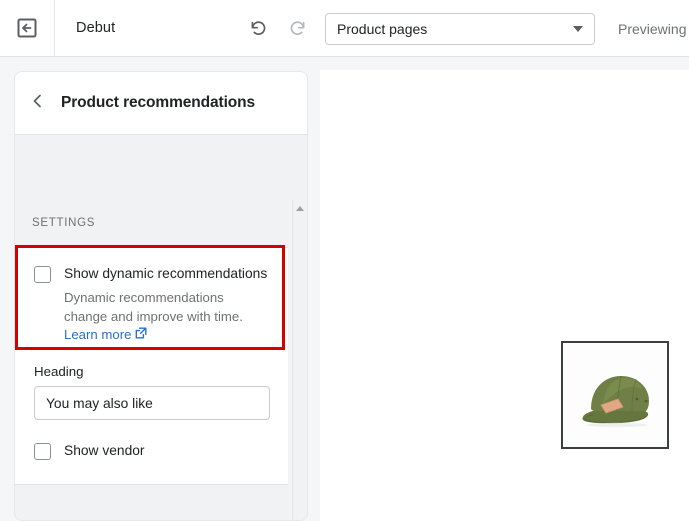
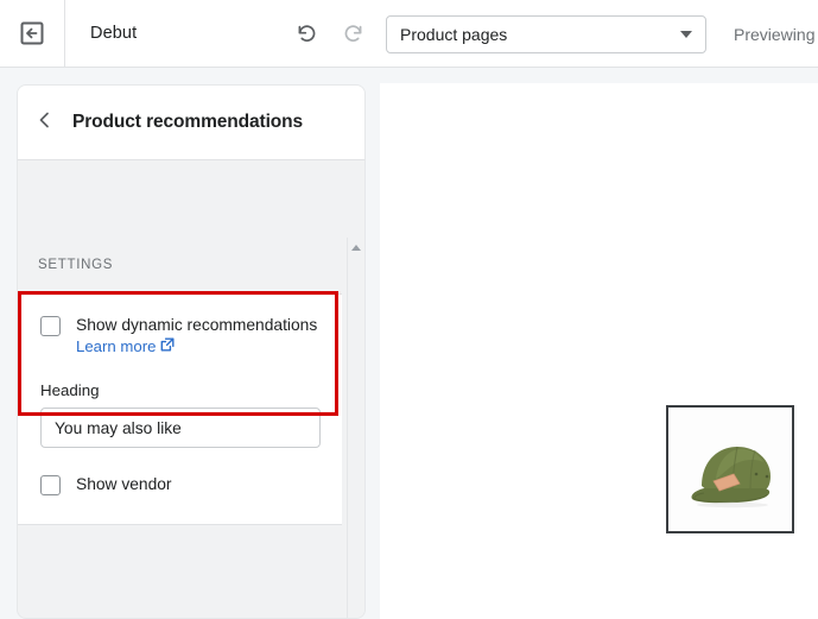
  Debut
  Product pages
  Previewing
  Product recommendations
  SETTINGS
  Show dynamic recommendations
- Dynamic recommendations change and improve with time.
  Learn more
  Heading
  You may also like
  Show vendor
